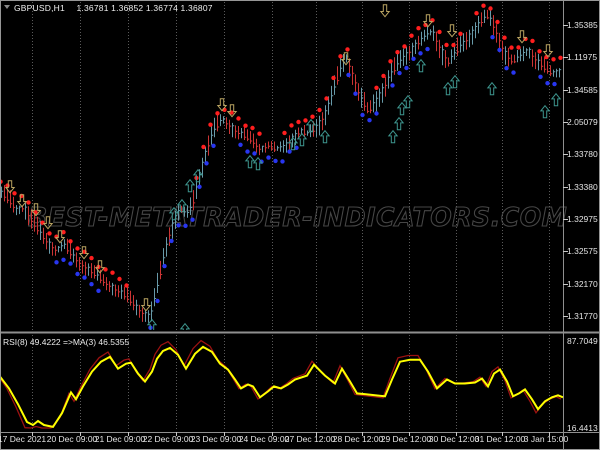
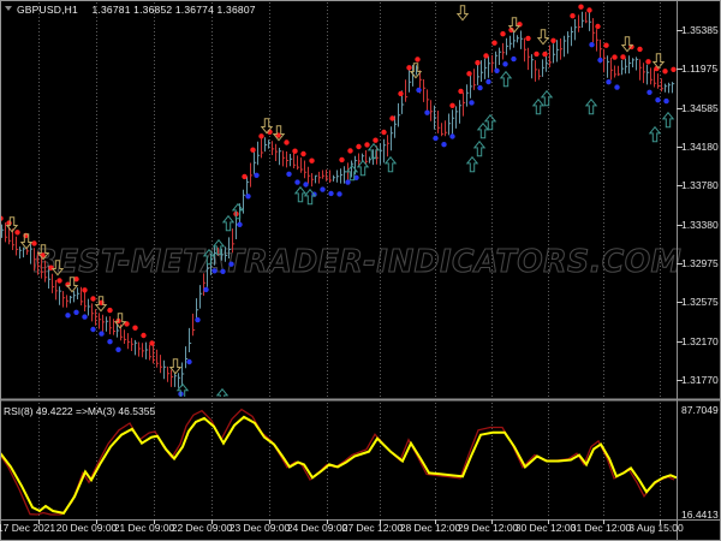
  EST-METATRADER-INDICATORS.COM
  GBPUSD,H1 1.36781 1.36852 1.36774 1.36807
  RSI(8) 49.4222 =>MA(3) 46.5355
  87.7049
  16.4413
  1.35385
  1.11975
  1.34585
- 2.05079
+ 1.34180
  1.33780
  1.33380
  1.32975
  1.32575
  1.32170
  1.31770
  17 Dec 2021
  20 Dec 09:00
  21 Dec 09:00
  22 Dec 09:00
  23 Dec 09:00
  24 Dec 09:00
  27 Dec 12:00
  28 Dec 12:00
  29 Dec 12:00
  30 Dec 12:00
  31 Dec 12:00
- 3 Jan 15:00
+ 3 Aug 15:00
